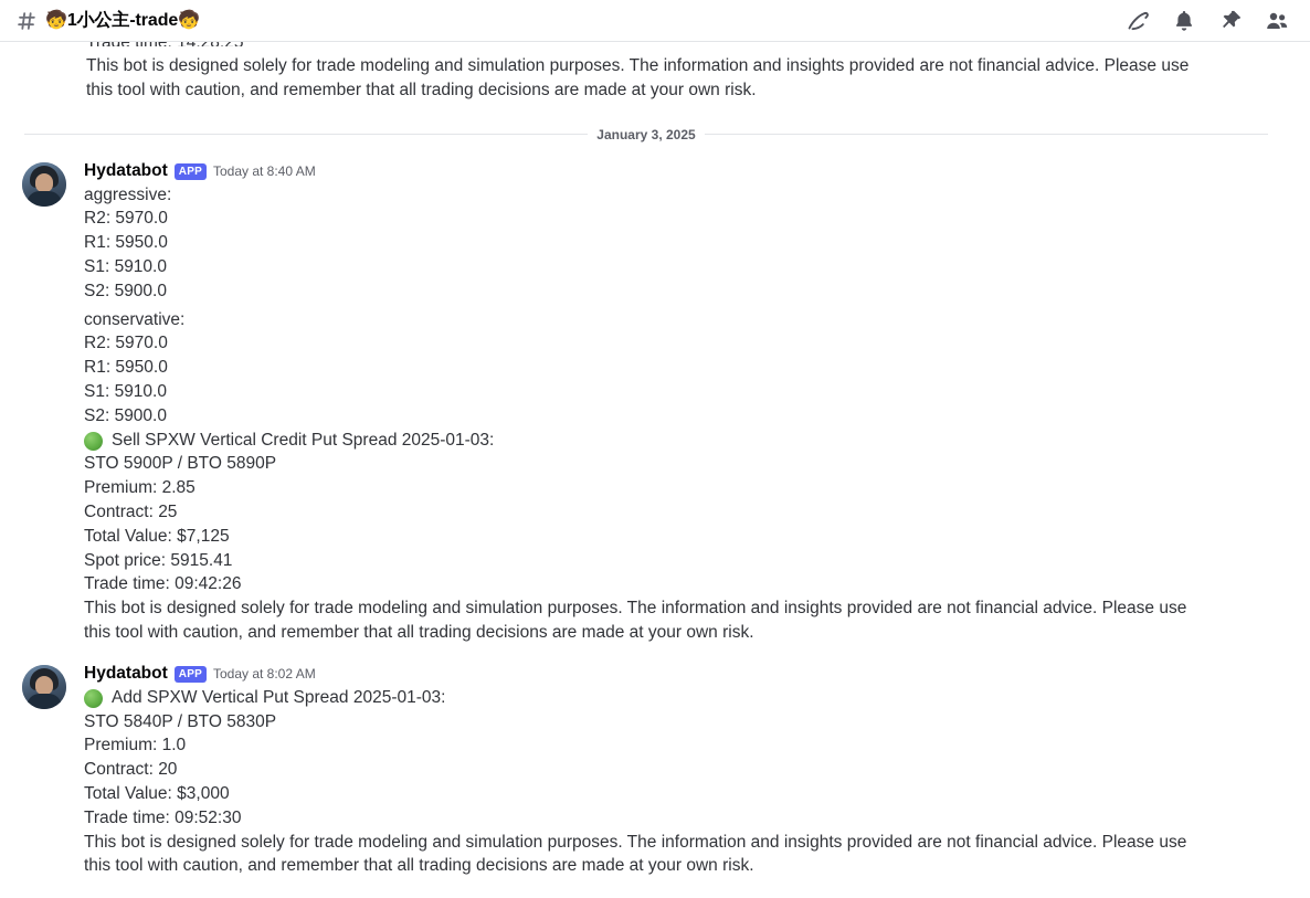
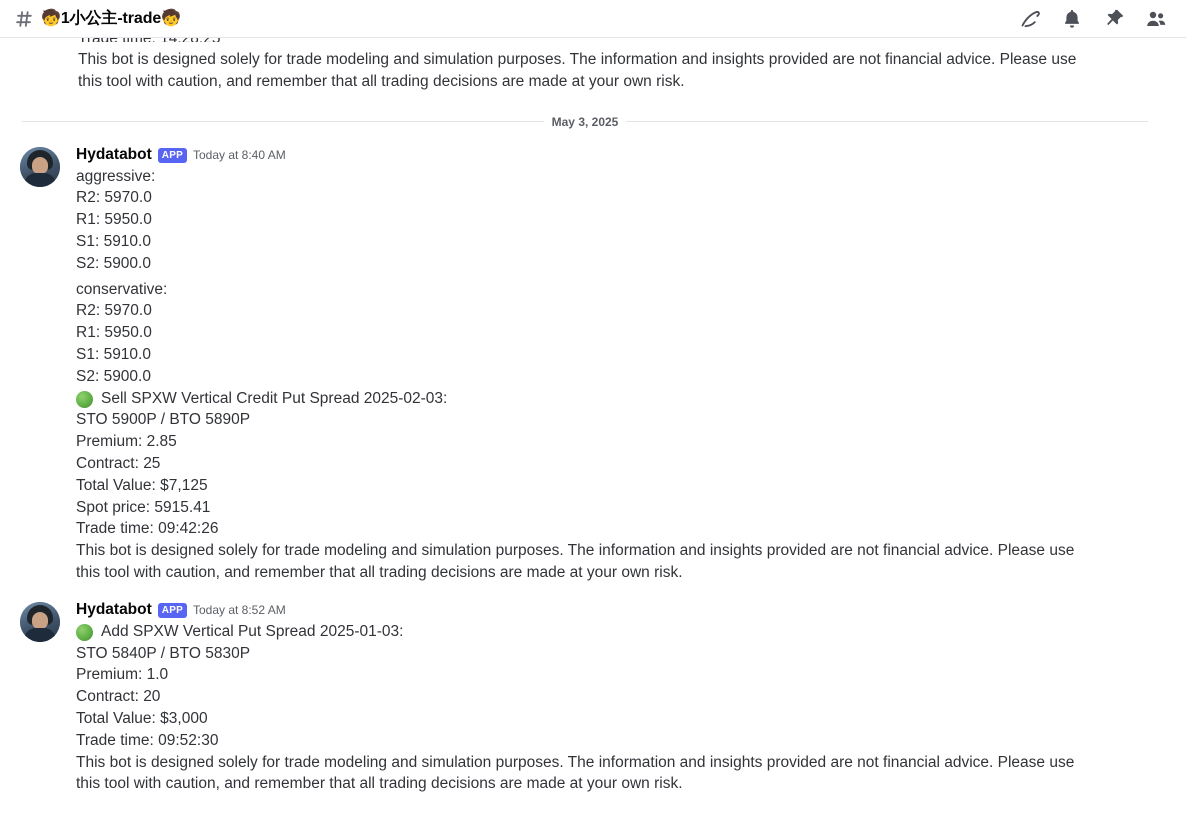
  🧒1小公主-trade🧒
  Trade time: 14:28:25
  This bot is designed solely for trade modeling and simulation purposes. The information and insights provided are not financial advice. Please use this tool with caution, and remember that all trading decisions are made at your own risk.
- January 3, 2025
+ May 3, 2025
  Hydatabot
  APP
  Today at 8:40 AM
  aggressive:
  R2: 5970.0
  R1: 5950.0
  S1: 5910.0
  S2: 5900.0
  conservative:
  R2: 5970.0
  R1: 5950.0
  S1: 5910.0
  S2: 5900.0
- Sell SPXW Vertical Credit Put Spread 2025-01-03:
+ Sell SPXW Vertical Credit Put Spread 2025-02-03:
  STO 5900P / BTO 5890P
  Premium: 2.85
  Contract: 25
  Total Value: $7,125
  Spot price: 5915.41
  Trade time: 09:42:26
  This bot is designed solely for trade modeling and simulation purposes. The information and insights provided are not financial advice. Please use this tool with caution, and remember that all trading decisions are made at your own risk.
  Hydatabot
  APP
- Today at 8:02 AM
+ Today at 8:52 AM
  Add SPXW Vertical Put Spread 2025-01-03:
  STO 5840P / BTO 5830P
  Premium: 1.0
  Contract: 20
  Total Value: $3,000
  Trade time: 09:52:30
  This bot is designed solely for trade modeling and simulation purposes. The information and insights provided are not financial advice. Please use this tool with caution, and remember that all trading decisions are made at your own risk.
